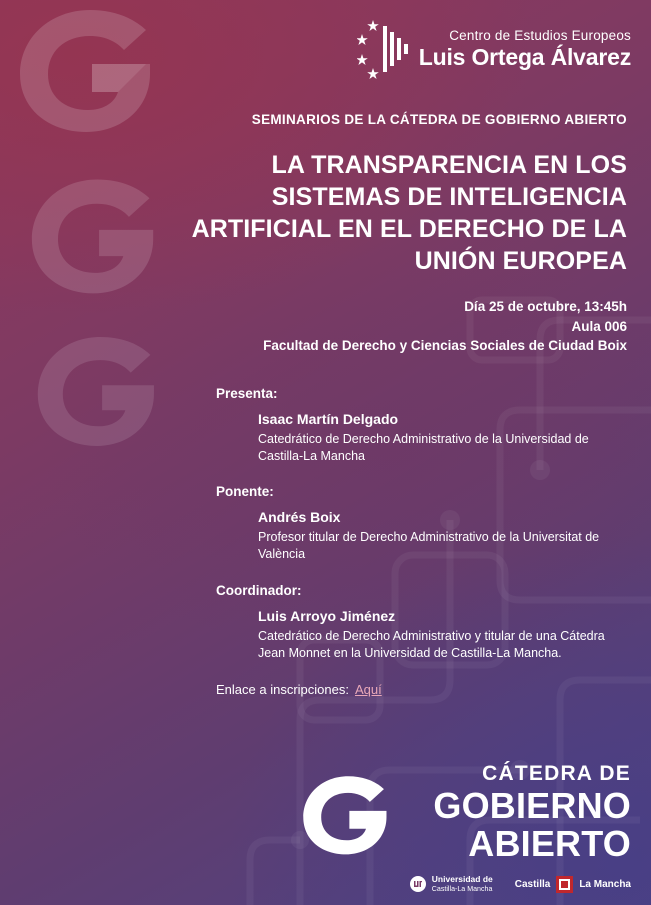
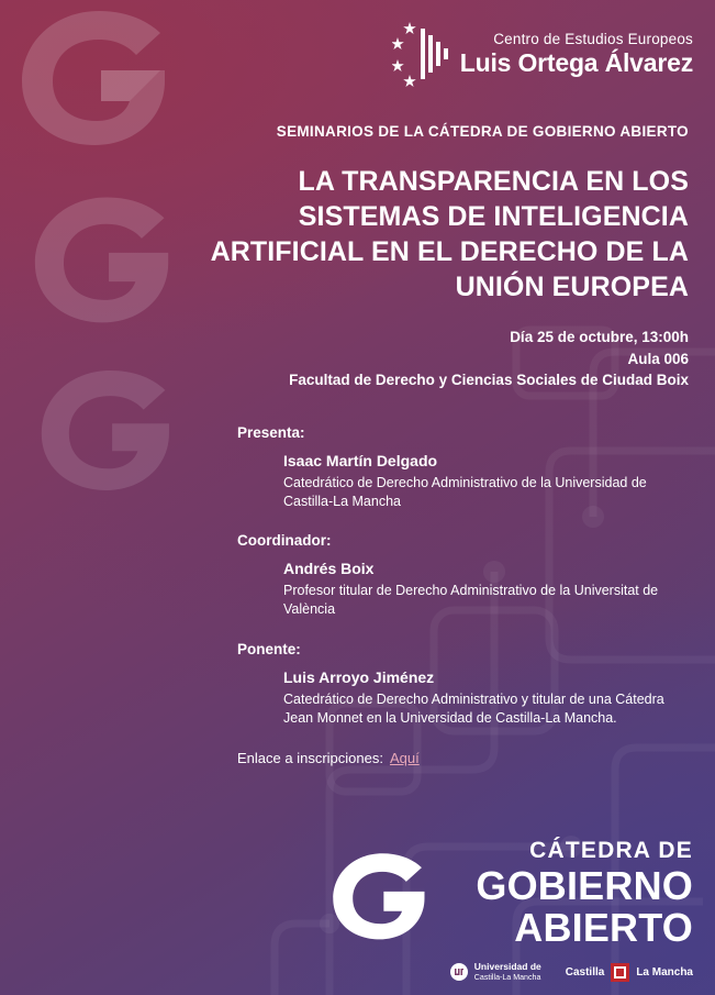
  Centro de Estudios Europeos
  Luis Ortega Álvarez
  SEMINARIOS DE LA CÁTEDRA DE GOBIERNO ABIERTO
  LA TRANSPARENCIA EN LOS SISTEMAS DE INTELIGENCIA ARTIFICIAL EN EL DERECHO DE LA UNIÓN EUROPEA
- Día 25 de octubre, 13:45h
+ Día 25 de octubre, 13:00h
  Aula 006
  Facultad de Derecho y Ciencias Sociales de Ciudad Boix
  Presenta:
  Isaac Martín Delgado
  Catedrático de Derecho Administrativo de la Universidad de Castilla-La Mancha
- Ponente:
+ Coordinador:
  Andrés Boix
  Profesor titular de Derecho Administrativo de la Universitat de València
- Coordinador:
+ Ponente:
  Luis Arroyo Jiménez
  Catedrático de Derecho Administrativo y titular de una Cátedra Jean Monnet en la Universidad de Castilla-La Mancha.
  Enlace a inscripciones: Aquí
  CÁTEDRA DE
  GOBIERNO
  ABIERTO
  Universidad de
  Castilla-La Mancha
  Castilla
  La Mancha
